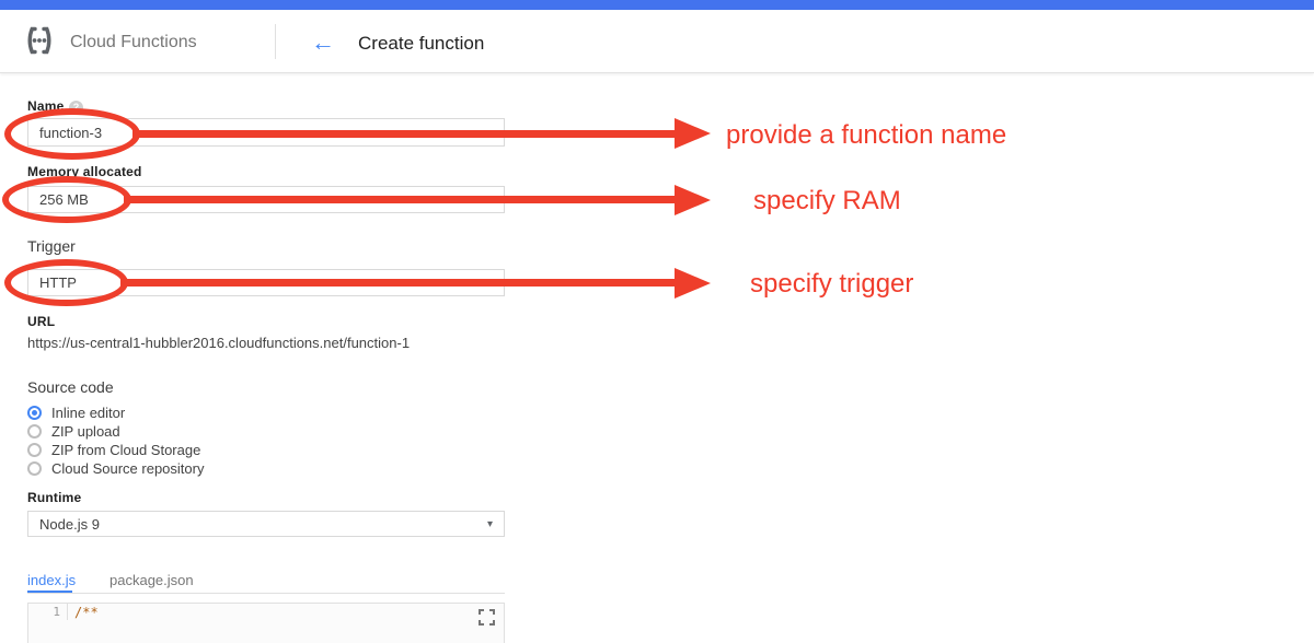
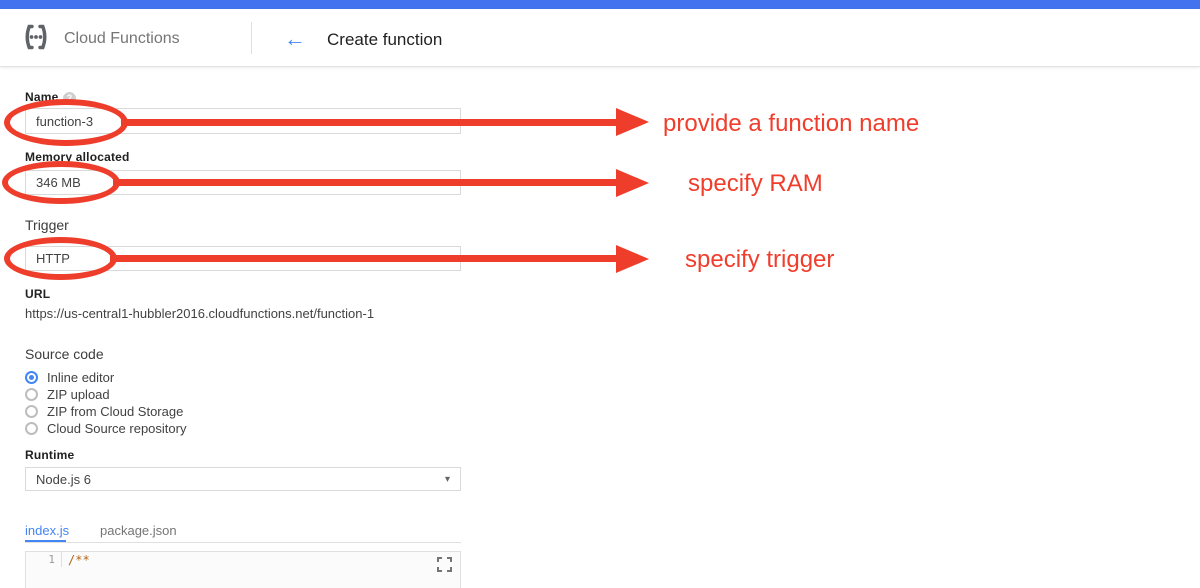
  Cloud Functions
  ←
  Create function
  Name
  ?
  function-3
  Memory allocated
- 256 MB
+ 346 MB
  Trigger
  HTTP
  URL
  https://us-central1-hubbler2016.cloudfunctions.net/function-1
  Source code
  Inline editor
  ZIP upload
  ZIP from Cloud Storage
  Cloud Source repository
  Runtime
- Node.js 9
+ Node.js 6
  ▾
  index.js
  package.json
  1
  /**
  provide a function name
  specify RAM
  specify trigger
